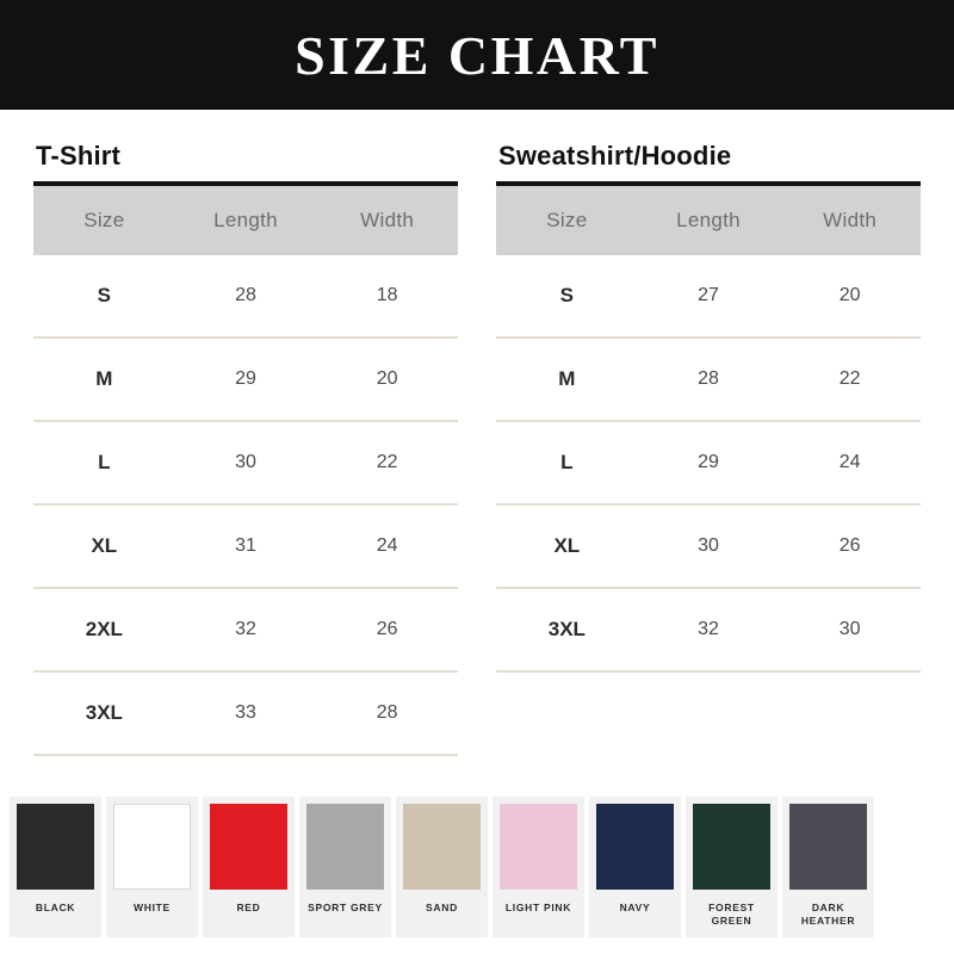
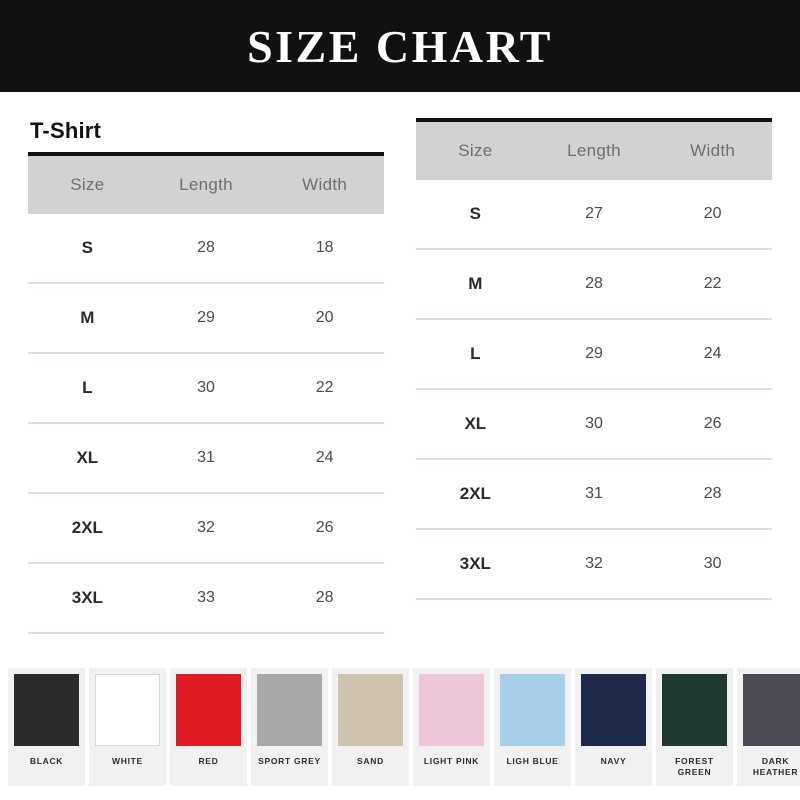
  SIZE CHART
  T-Shirt
  Size	Length	Width
  S	28	18
  M	29	20
  L	30	22
  XL	31	24
  2XL	32	26
  3XL	33	28
- Sweatshirt/Hoodie
  Size	Length	Width
  S	27	20
  M	28	22
  L	29	24
  XL	30	26
+ 2XL	31	28
  3XL	32	30
  BLACK
  WHITE
  RED
  SPORT GREY
  SAND
  LIGHT PINK
+ LIGH BLUE
  NAVY
  FOREST GREEN
  DARK HEATHER
